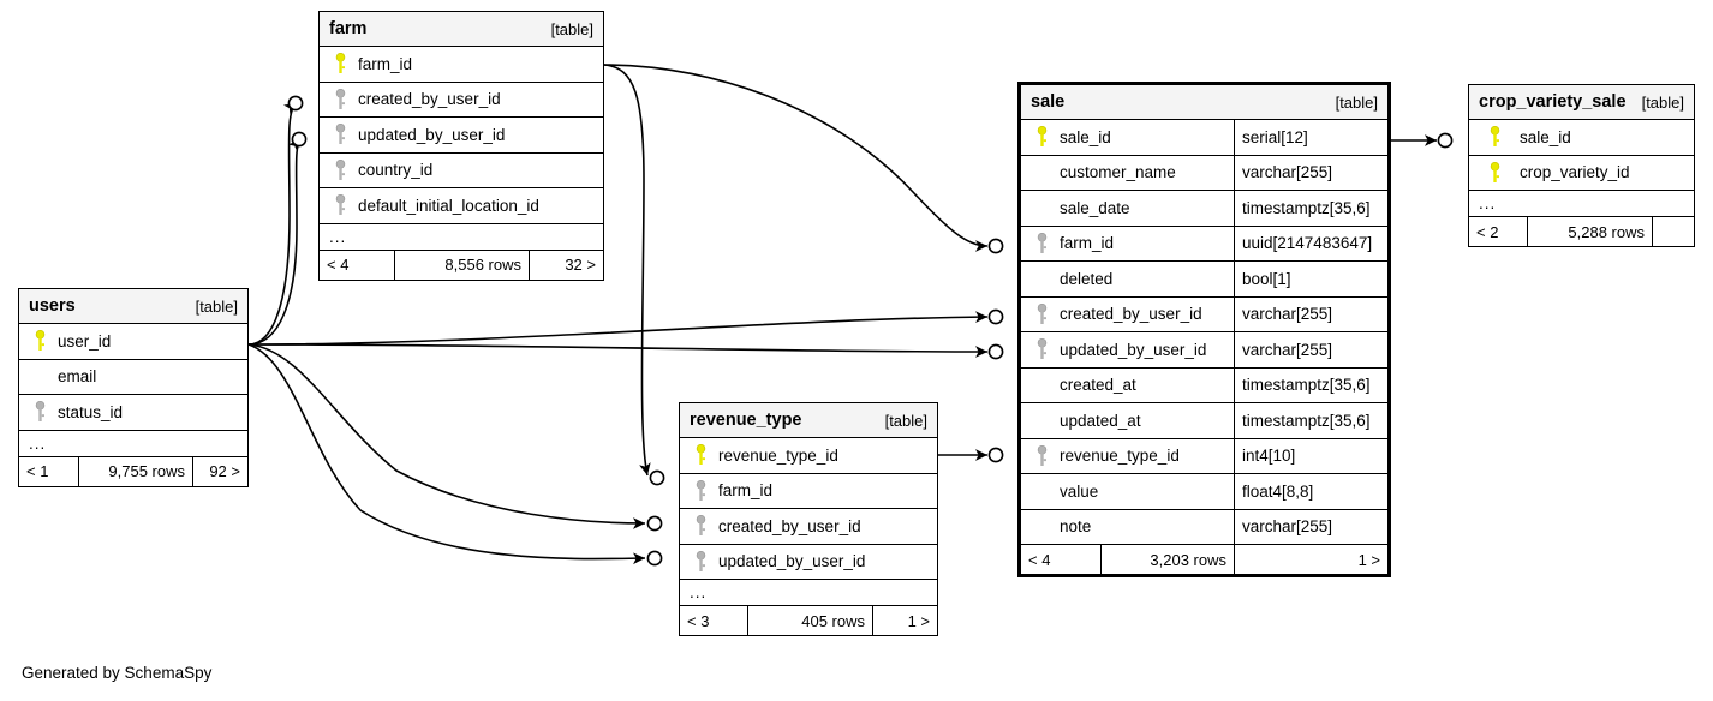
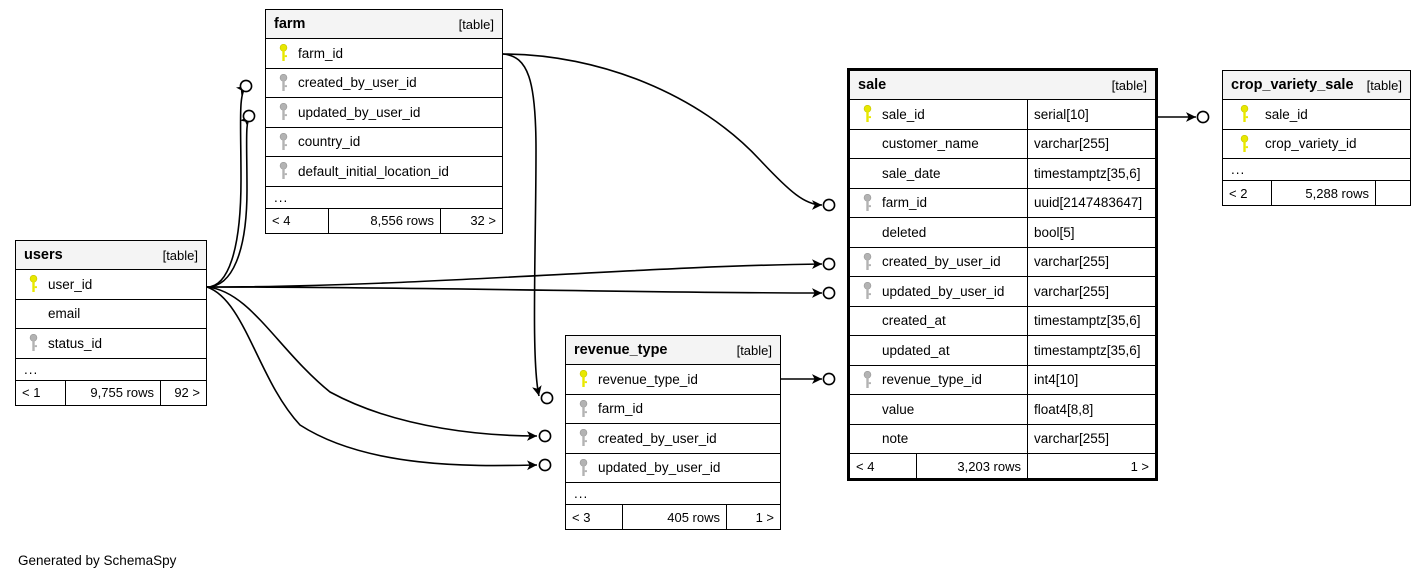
  farm
  [table]
  farm_id
  created_by_user_id
  updated_by_user_id
  country_id
  default_initial_location_id
  ...
  < 4
  8,556 rows
  32 >
  users
  [table]
  user_id
  email
  status_id
  ...
  < 1
  9,755 rows
  92 >
  revenue_type
  [table]
  revenue_type_id
  farm_id
  created_by_user_id
  updated_by_user_id
  ...
  < 3
  405 rows
  1 >
  sale
  [table]
  sale_id
- serial[12]
+ serial[10]
  customer_name
  varchar[255]
  sale_date
  timestamptz[35,6]
  farm_id
  uuid[2147483647]
  deleted
- bool[1]
+ bool[5]
  created_by_user_id
  varchar[255]
  updated_by_user_id
  varchar[255]
  created_at
  timestamptz[35,6]
  updated_at
  timestamptz[35,6]
  revenue_type_id
  int4[10]
  value
  float4[8,8]
  note
  varchar[255]
  < 4
  3,203 rows
  1 >
  crop_variety_sale
  [table]
  sale_id
  crop_variety_id
  ...
  < 2
  5,288 rows
  Generated by SchemaSpy
